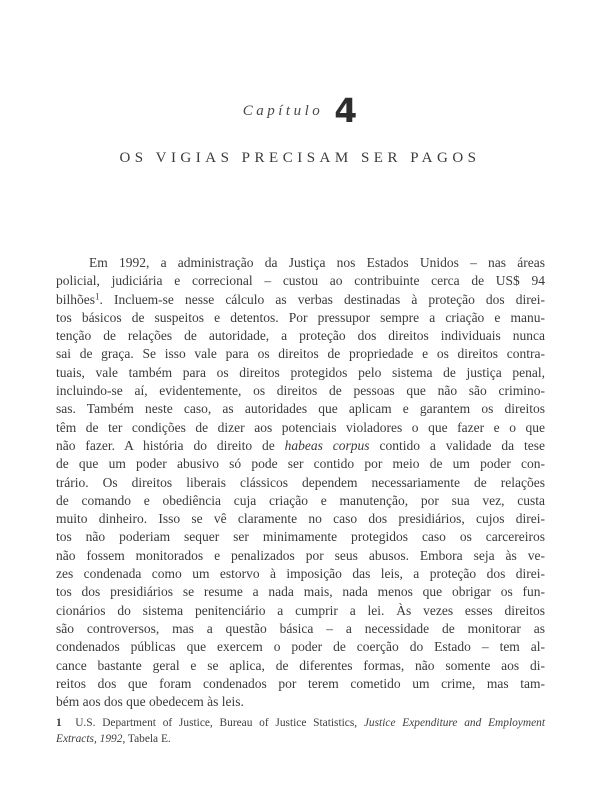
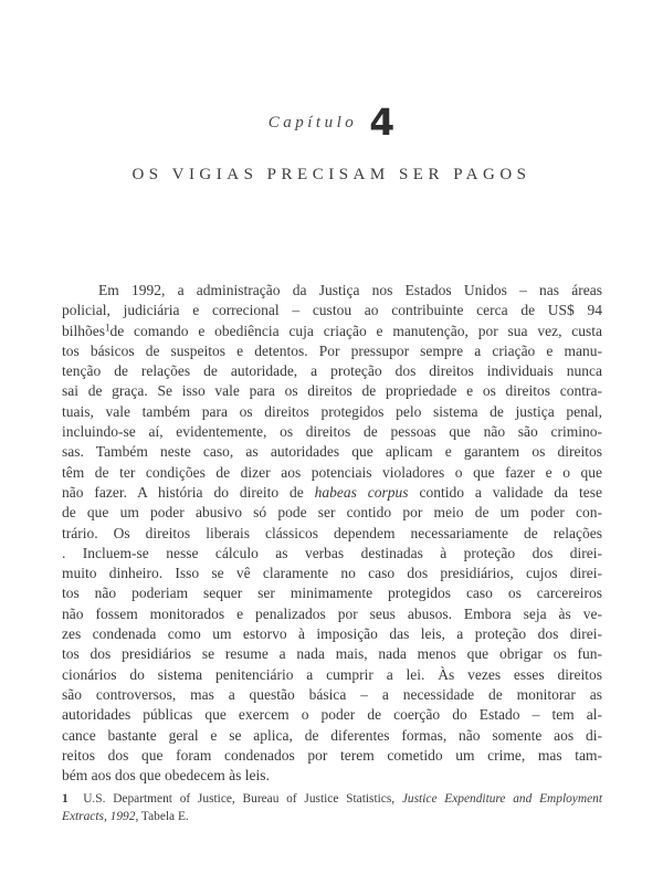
  Capítulo 4
  OS VIGIAS PRECISAM SER PAGOS
  Em 1992, a administração da Justiça nos Estados Unidos – nas áreas
  policial, judiciária e correcional – custou ao contribuinte cerca de US$ 94
- bilhões1. Incluem-se nesse cálculo as verbas destinadas à proteção dos direi-
+ bilhões1de comando e obediência cuja criação e manutenção, por sua vez, custa
  tos básicos de suspeitos e detentos. Por pressupor sempre a criação e manu-
  tenção de relações de autoridade, a proteção dos direitos individuais nunca
  sai de graça. Se isso vale para os direitos de propriedade e os direitos contra-
  tuais, vale também para os direitos protegidos pelo sistema de justiça penal,
  incluindo-se aí, evidentemente, os direitos de pessoas que não são crimino-
  sas. Também neste caso, as autoridades que aplicam e garantem os direitos
  têm de ter condições de dizer aos potenciais violadores o que fazer e o que
  não fazer. A história do direito de habeas corpus contido a validade da tese
  de que um poder abusivo só pode ser contido por meio de um poder con-
  trário. Os direitos liberais clássicos dependem necessariamente de relações
- de comando e obediência cuja criação e manutenção, por sua vez, custa
+ . Incluem-se nesse cálculo as verbas destinadas à proteção dos direi-
  muito dinheiro. Isso se vê claramente no caso dos presidiários, cujos direi-
  tos não poderiam sequer ser minimamente protegidos caso os carcereiros
  não fossem monitorados e penalizados por seus abusos. Embora seja às ve-
  zes condenada como um estorvo à imposição das leis, a proteção dos direi-
  tos dos presidiários se resume a nada mais, nada menos que obrigar os fun-
  cionários do sistema penitenciário a cumprir a lei. Às vezes esses direitos
  são controversos, mas a questão básica – a necessidade de monitorar as
- condenados públicas que exercem o poder de coerção do Estado – tem al-
+ autoridades públicas que exercem o poder de coerção do Estado – tem al-
  cance bastante geral e se aplica, de diferentes formas, não somente aos di-
  reitos dos que foram condenados por terem cometido um crime, mas tam-
  bém aos dos que obedecem às leis.
  1 U.S. Department of Justice, Bureau of Justice Statistics, Justice Expenditure and Employment
  Extracts, 1992, Tabela E.
